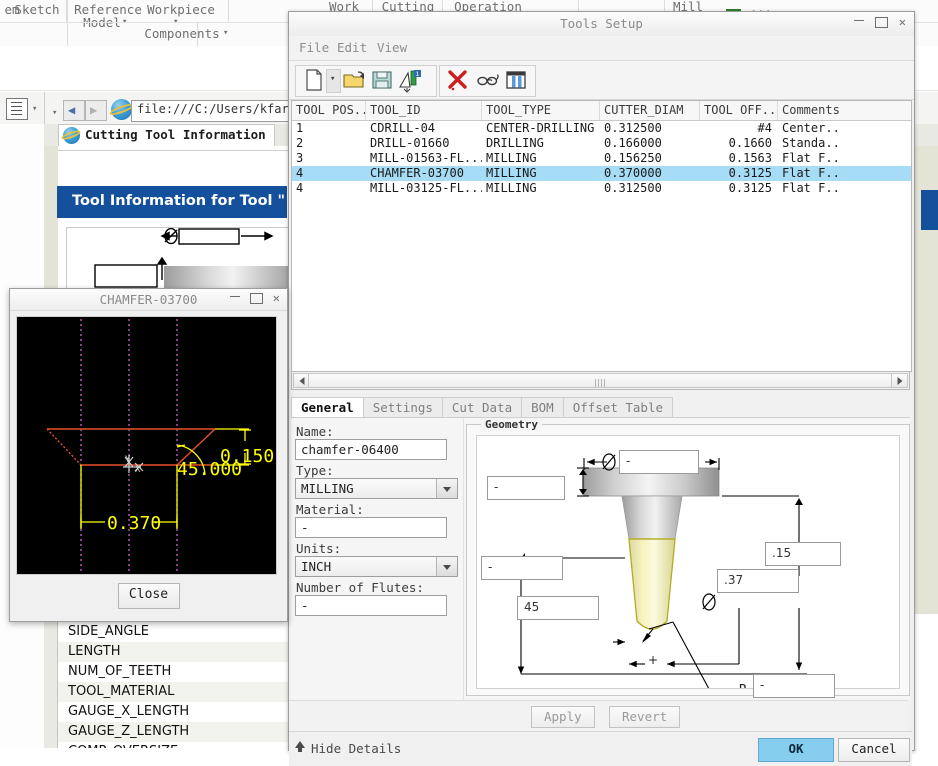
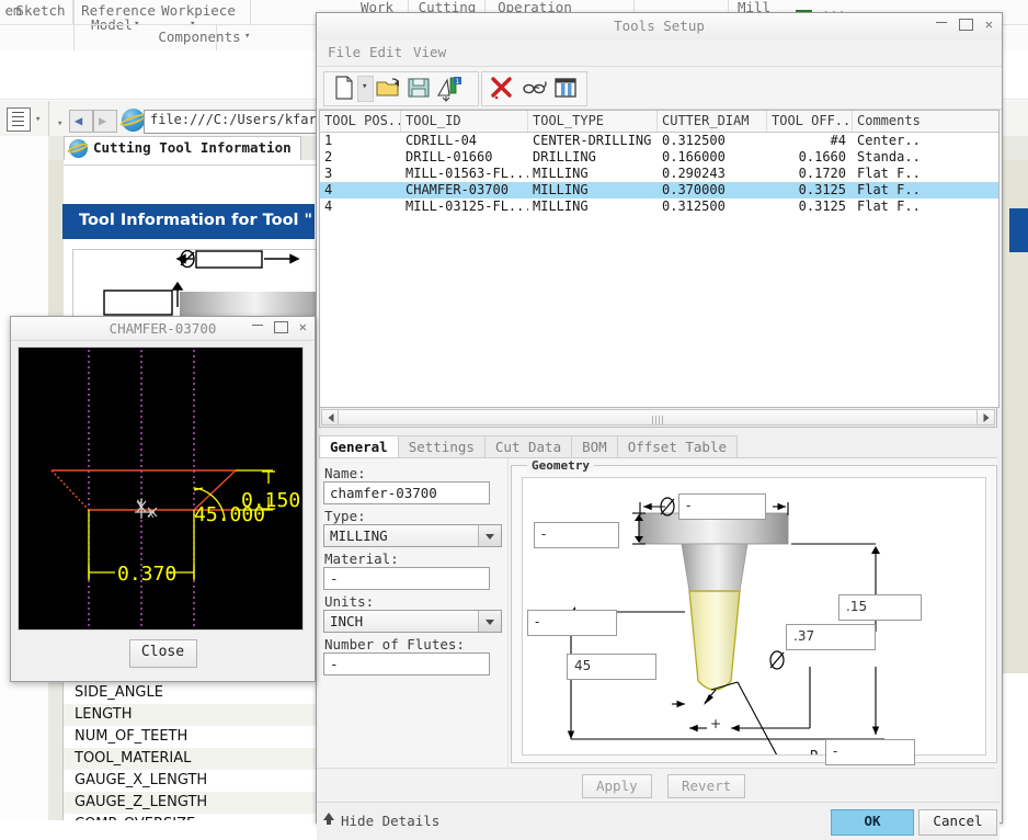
  em
  Sketch
  Reference
  Model
  ▾
  Workpiece
  ▾
  Work
  Cutting
  Operation
  Mill
  ...
  Components
  ▾
  ▾
  ▾
  ◀
  ▶
  file:///C:/Users/kfar
  Cutting Tool Information
  Tool Information for Tool "
  SIDE_ANGLE
  LENGTH
  NUM_OF_TEETH
  TOOL_MATERIAL
  GAUGE_X_LENGTH
  GAUGE_Z_LENGTH
  Tools Setup
  ✕
  File
  Edit
  View
  ▾
  TOOL POS..
  TOOL_ID
  TOOL_TYPE
  CUTTER_DIAM
  TOOL OFF..
  Comments
  1
  CDRILL-04
  CENTER-DRILLING
  0.312500
  #4
  Center..
  2
  DRILL-01660
  DRILLING
  0.166000
  0.1660
  Standa..
  3
  MILL-01563-FL...
  MILLING
- 0.156250
+ 0.290243
- 0.1563
+ 0.1720
  Flat F..
  4
  CHAMFER-03700
  MILLING
  0.370000
  0.3125
  Flat F..
  4
  MILL-03125-FL...
  MILLING
  0.312500
  0.3125
  Flat F..
  General
  Settings
  Cut Data
  BOM
  Offset Table
  Name:
- chamfer-06400
+ chamfer-03700
  Type:
  MILLING
  Material:
  -
  Units:
  INCH
  Number of Flutes:
  -
  Geometry
  +
  -
  -
  -
  45
  .15
  .37
  -
  Apply
  Revert
  Hide Details
  OK
  Cancel
  CHAMFER-03700
  ✕
  Y
  X
  0.150
  45.000
  0.370
  Close
